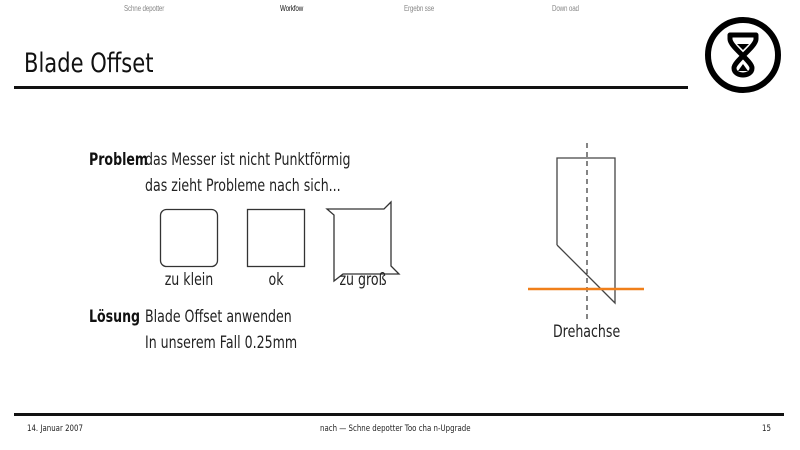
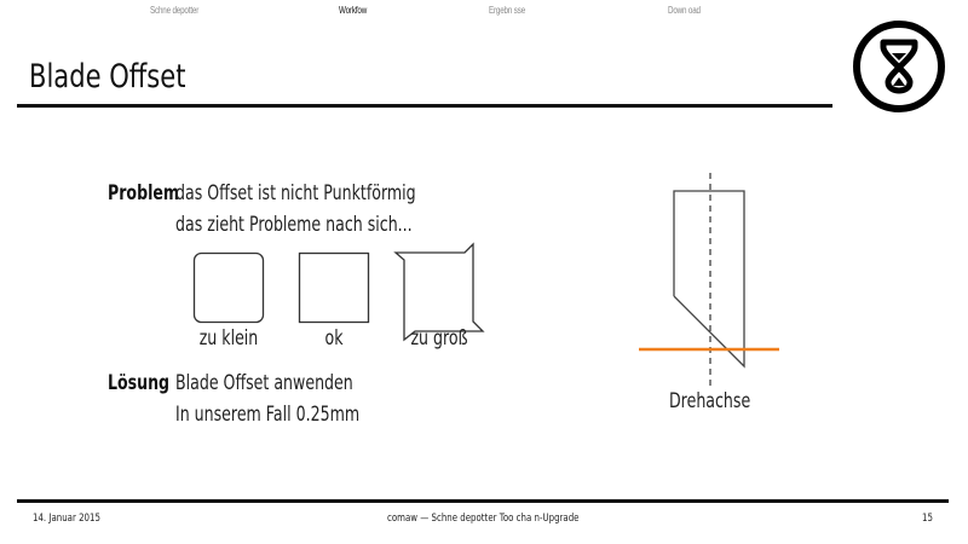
  Schne depotter
  Workfow
  Ergebn sse
  Down oad
  Blade Offset
  Problem
- das Messer ist nicht Punktförmig
+ das Offset ist nicht Punktförmig
  das zieht Probleme nach sich...
  zu klein
  ok
  zu groß
  Lösung
  Blade Offset anwenden
  In unserem Fall 0.25mm
  Drehachse
- 14. Januar 2007
+ 14. Januar 2015
- nach — Schne depotter Too cha n-Upgrade
+ comaw — Schne depotter Too cha n-Upgrade
  15
